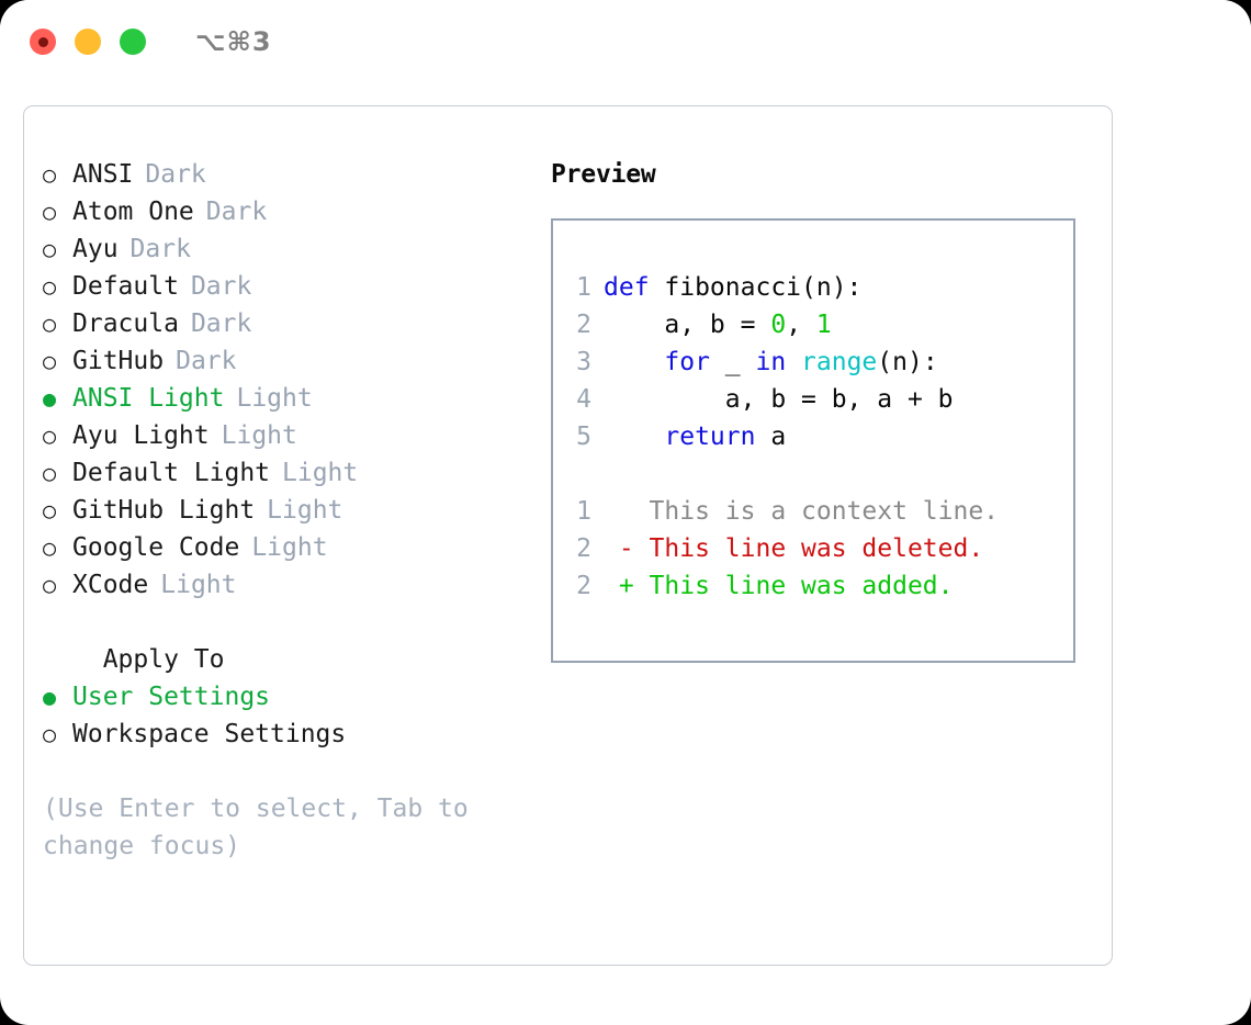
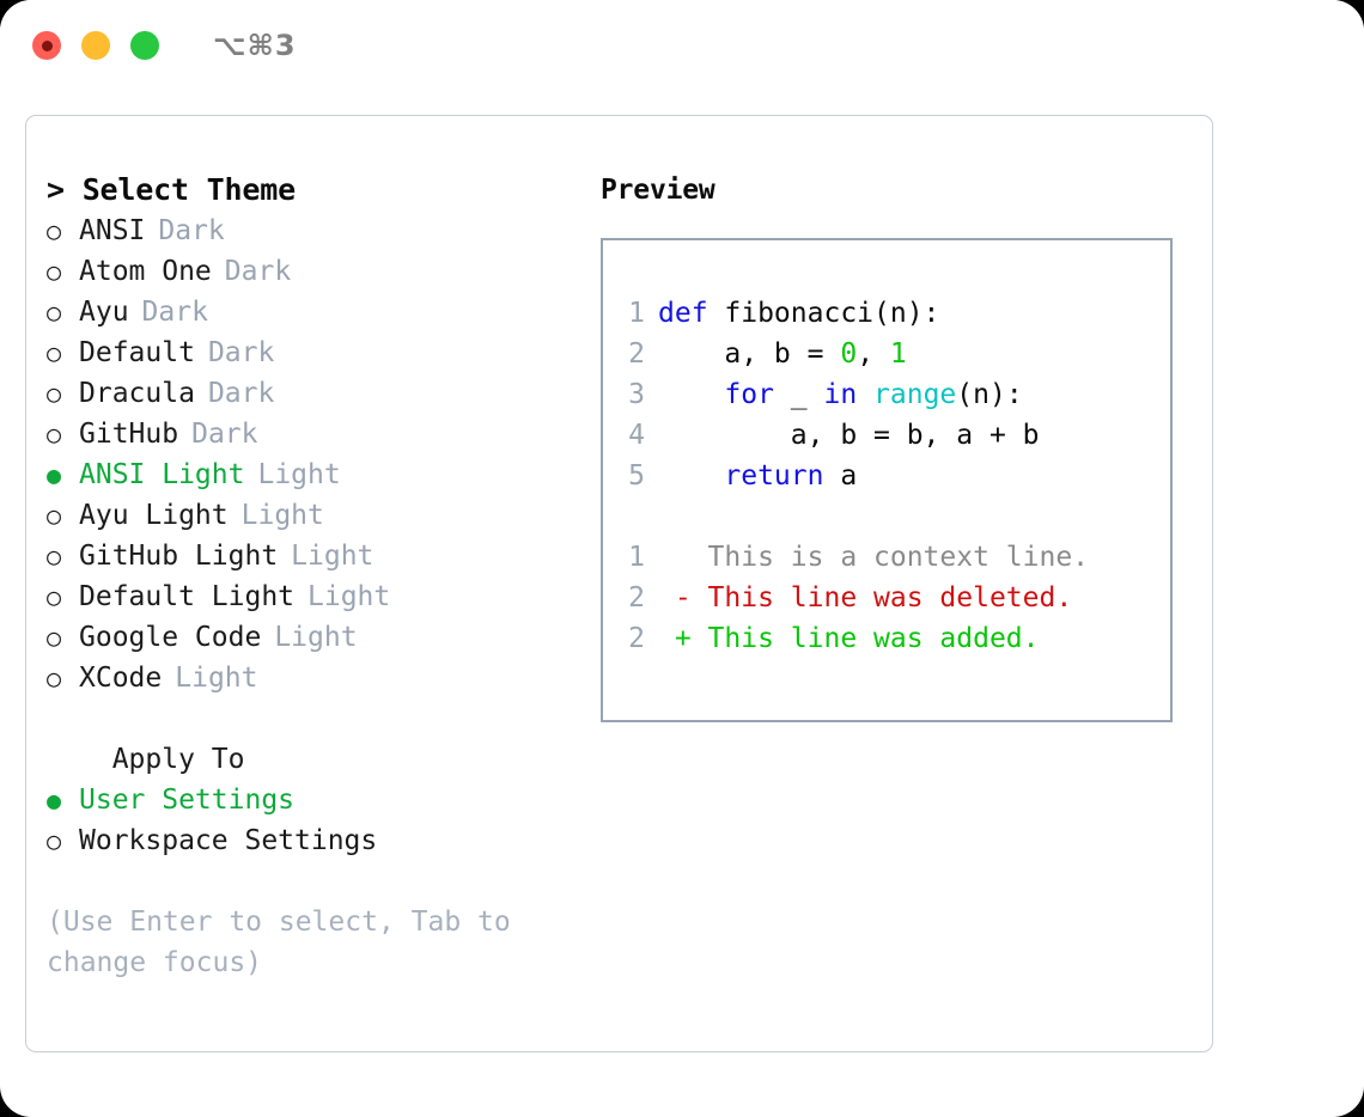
  ⌥⌘3
+ > Select Theme
  ○
  ANSI
  Dark
  ○
  Atom One
  Dark
  ○
  Ayu
  Dark
  ○
  Default
  Dark
  ○
  Dracula
  Dark
  ○
  GitHub
  Dark
  ●
  ANSI Light
  Light
  ○
  Ayu Light
  Light
  ○
- Default Light
+ GitHub Light
  Light
  ○
- GitHub Light
+ Default Light
  Light
  ○
  Google Code
  Light
  ○
  XCode
  Light
  Apply To
  ●
  User Settings
  ○
  Workspace Settings
  (Use Enter to select, Tab to change focus)
  Preview
  1
  def
  fibonacci(n):
  2
  a, b =
  0
  ,
  1
  3
  for
  _
  in
  range
  (n):
  4
  a, b = b, a + b
  5
  return
  a
  1
  This is a context line.
  2
  - This line was deleted.
  2
  + This line was added.
